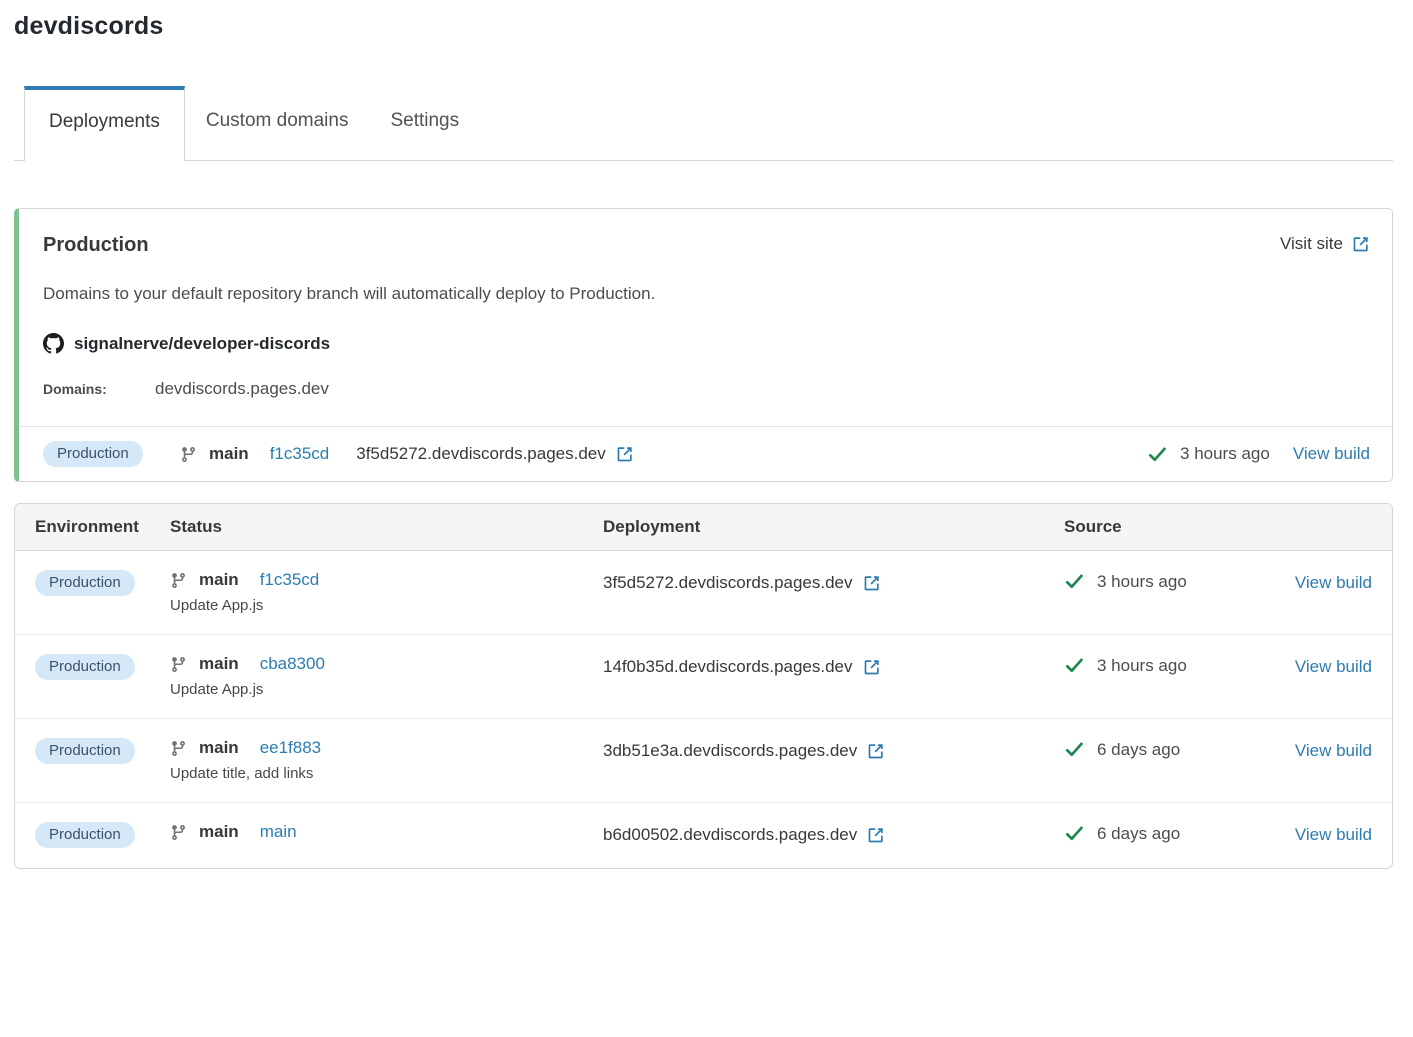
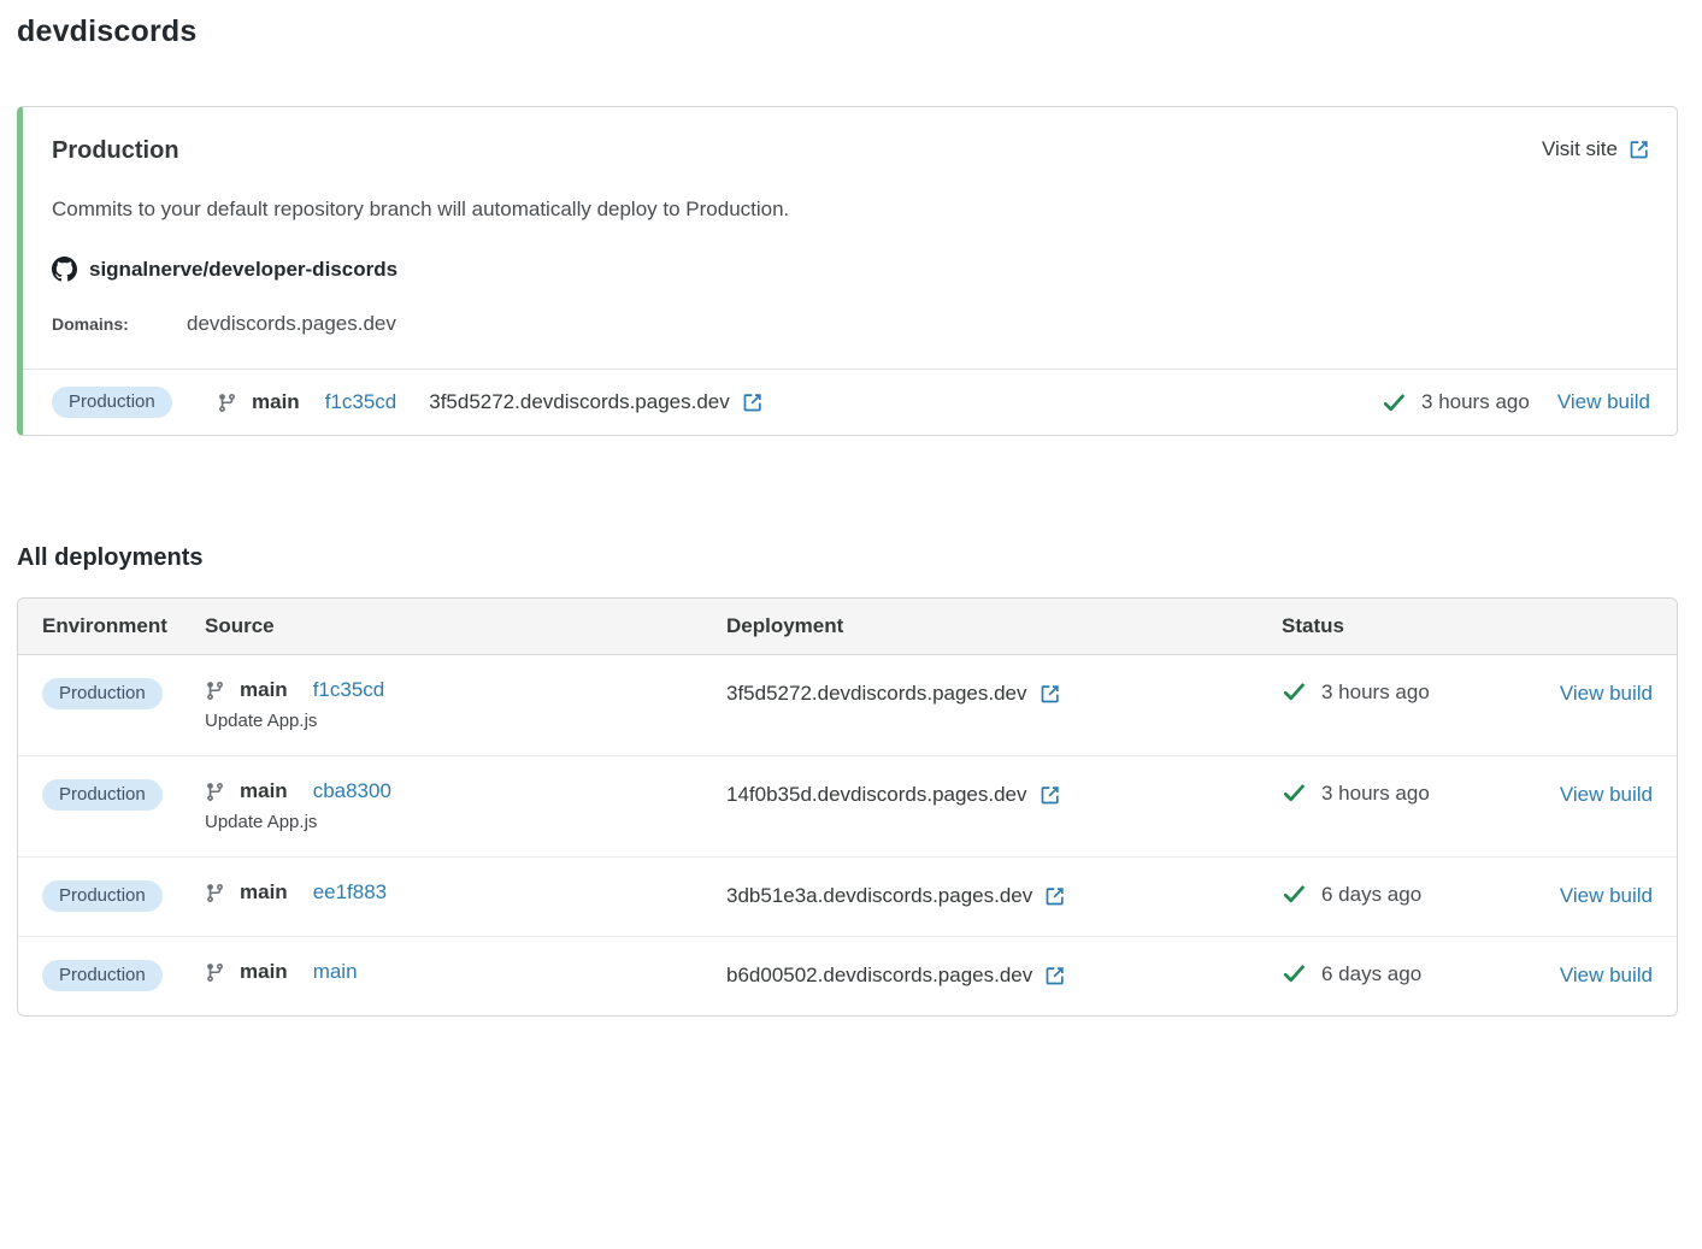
  devdiscords
- Deployments
- Custom domains
- Settings
  Production
  Visit site
- Domains to your default repository branch will automatically deploy to Production.
+ Commits to your default repository branch will automatically deploy to Production.
  signalnerve/developer-discords
  Domains:
  devdiscords.pages.dev
  Production
  main
  f1c35cd
  3f5d5272.devdiscords.pages.dev
  3 hours ago
  View build
+ All deployments
  Environment
- Status
+ Source
  Deployment
- Source
+ Status
  Production
  main
  f1c35cd
  Update App.js
  3f5d5272.devdiscords.pages.dev
  3 hours ago
  View build
  Production
  main
  cba8300
  Update App.js
  14f0b35d.devdiscords.pages.dev
  3 hours ago
  View build
  Production
  main
  ee1f883
- Update title, add links
  3db51e3a.devdiscords.pages.dev
  6 days ago
  View build
  Production
  main
  main
  b6d00502.devdiscords.pages.dev
  6 days ago
  View build
